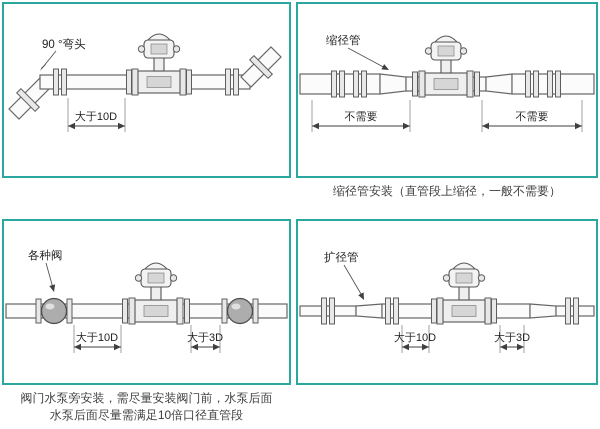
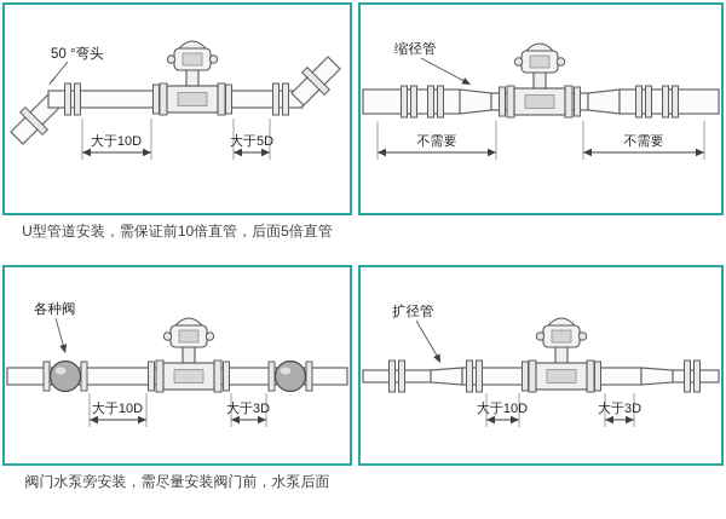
- 90 °弯头
+ 50 °弯头
  大于10D
+ 大于5D
+ U型管道安装，需保证前10倍直管，后面5倍直管
  缩径管
  不需要
  不需要
- 缩径管安装（直管段上缩径，一般不需要）
  各种阀
  大于10D
  大于3D
  阀门水泵旁安装，需尽量安装阀门前，水泵后面
- 水泵后面尽量需满足10倍口径直管段
  扩径管
  大于10D
  大于3D
